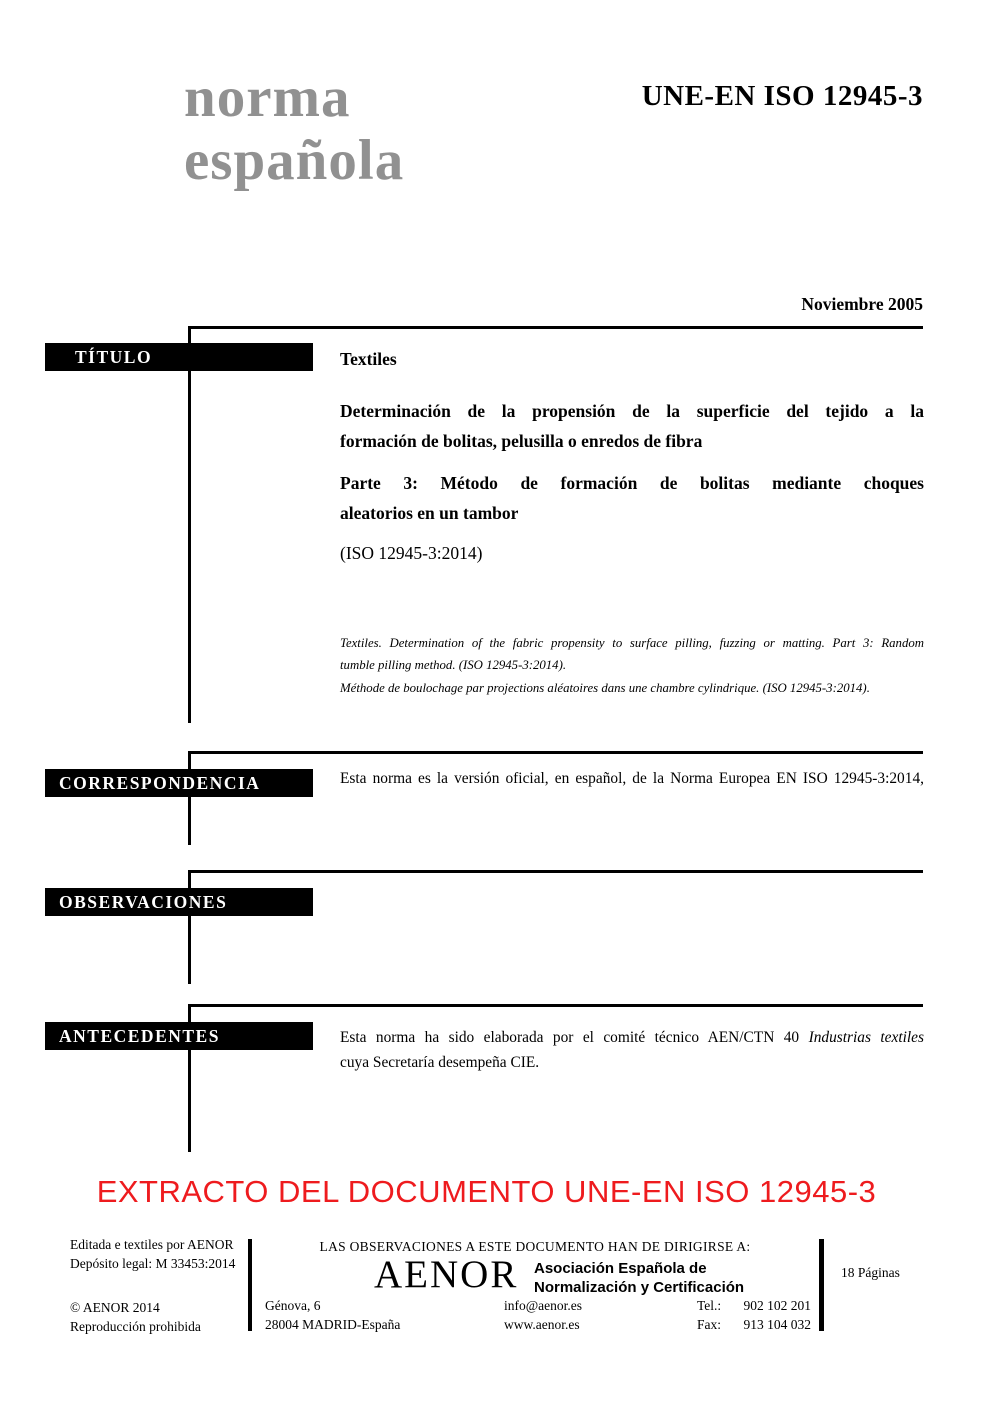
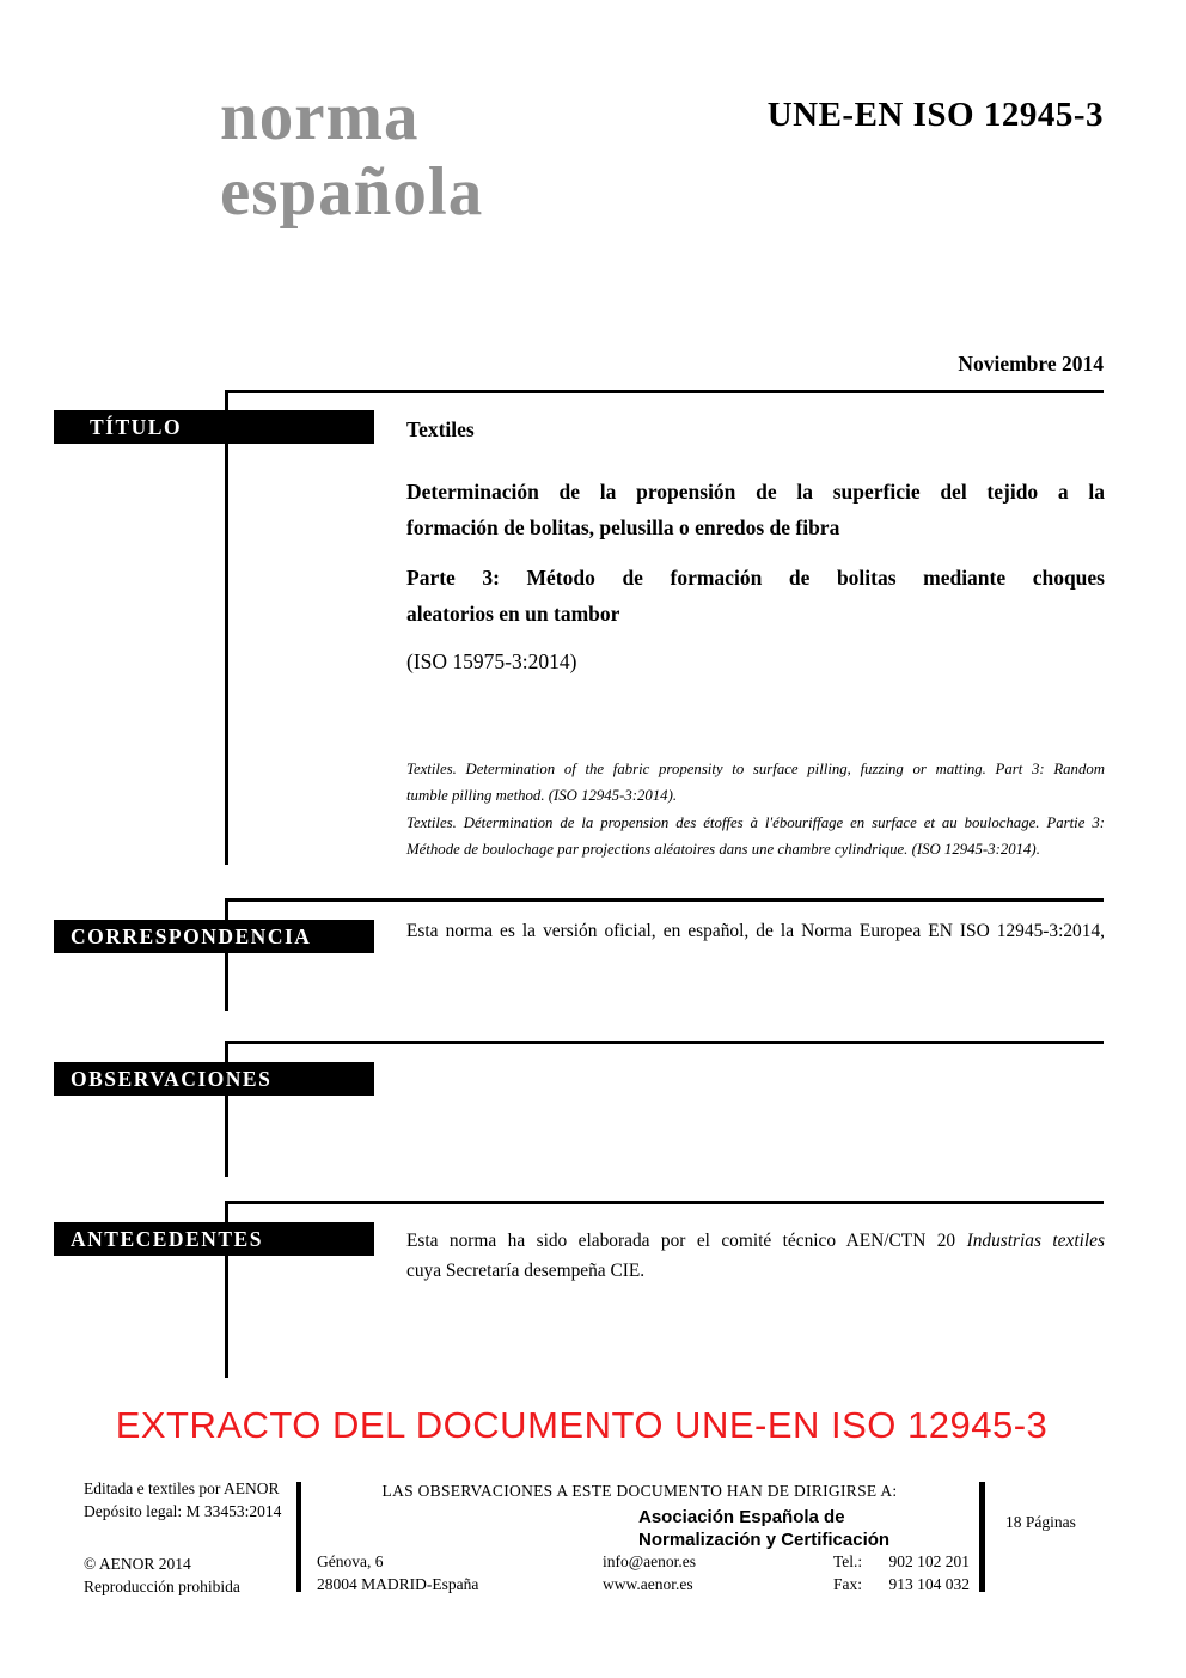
  norma
  española
  UNE-EN ISO 12945-3
- Noviembre 2005
+ Noviembre 2014
  TÍTULO
  Textiles
  Determinación de la propensión de la superficie del tejido a la
  formación de bolitas, pelusilla o enredos de fibra
  Parte 3: Método de formación de bolitas mediante choques
  aleatorios en un tambor
- (ISO 12945-3:2014)
+ (ISO 15975-3:2014)
  Textiles. Determination of the fabric propensity to surface pilling, fuzzing or matting. Part 3: Random
  tumble pilling method. (ISO 12945-3:2014).
+ Textiles. Détermination de la propension des étoffes à l'ébouriffage en surface et au boulochage. Partie 3:
  Méthode de boulochage par projections aléatoires dans une chambre cylindrique. (ISO 12945-3:2014).
  CORRESPONDENCIA
  Esta norma es la versión oficial, en español, de la Norma Europea EN ISO 12945-3:2014,
  OBSERVACIONES
  ANTECEDENTES
- Esta norma ha sido elaborada por el comité técnico AEN/CTN 40 Industrias textiles
+ Esta norma ha sido elaborada por el comité técnico AEN/CTN 20 Industrias textiles
  cuya Secretaría desempeña CIE.
  EXTRACTO DEL DOCUMENTO UNE-EN ISO 12945-3
  Editada e textiles por AENOR
  Depósito legal: M 33453:2014
  © AENOR 2014
  Reproducción prohibida
  LAS OBSERVACIONES A ESTE DOCUMENTO HAN DE DIRIGIRSE A:
- AENOR
  Asociación Española de
  Normalización y Certificación
  Génova, 6
  28004 MADRID-España
  info@aenor.es
  www.aenor.es
  Tel.:
  902 102 201
  Fax:
  913 104 032
  18 Páginas
